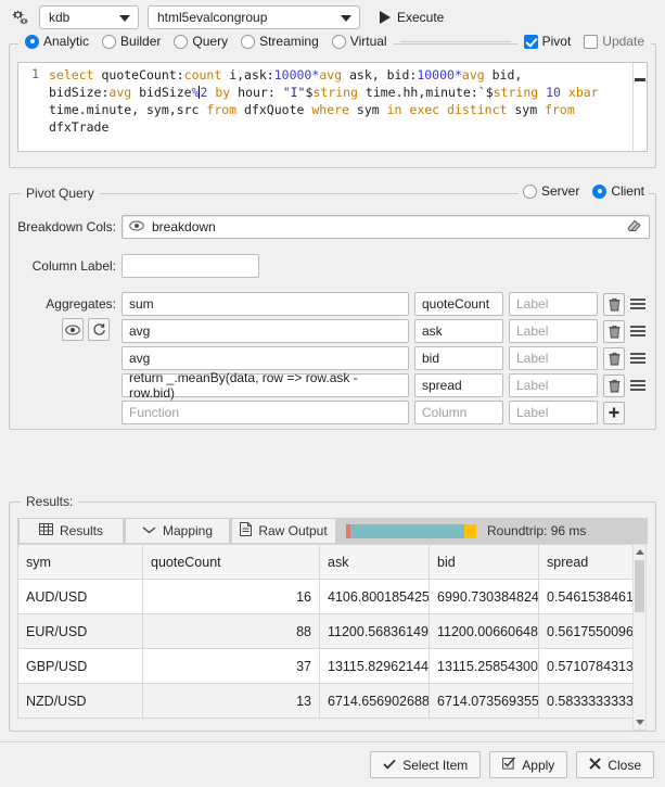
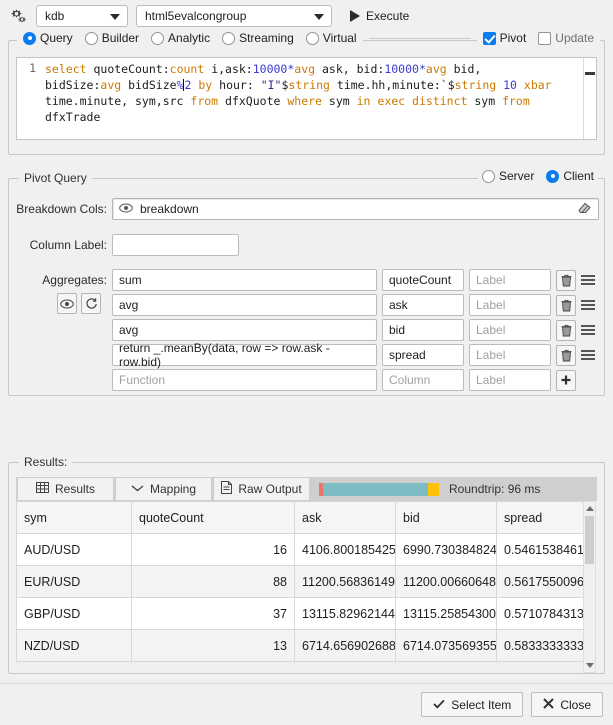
  kdb
  html5evalcongroup
  Execute
- Analytic
+ Query
  Builder
- Query
+ Analytic
  Streaming
  Virtual
  Pivot
  Update
  1
  select quoteCount:count i,ask:10000*avg ask, bid:10000*avg bid,
  bidSize:avg bidSize%2 by hour: "I"$string time.hh,minute:`$string 10 xbar
  time.minute, sym,src from dfxQuote where sym in exec distinct sym from
  dfxTrade
  Pivot Query
  Server
  Client
  Breakdown Cols:
  breakdown
  Column Label:
  Aggregates:
  sum
  quoteCount
  Label
  avg
  ask
  Label
  avg
  bid
  Label
  return _.meanBy(data, row => row.ask - row.bid)
  spread
  Label
  Function
  Column
  Label
  Results:
  Results
  Mapping
  Raw Output
  Roundtrip: 96 ms
  sym	quoteCount	ask	bid	spread
  AUD/USD	16	4106.800185425	6990.730384824	0.5461538461
  EUR/USD	88	11200.56836149	11200.00660648	0.5617550096
  GBP/USD	37	13115.82962144	13115.25854300	0.5710784313
  NZD/USD	13	6714.656902688	6714.073569355	0.5833333333
  Select Item
- Apply
  Close
